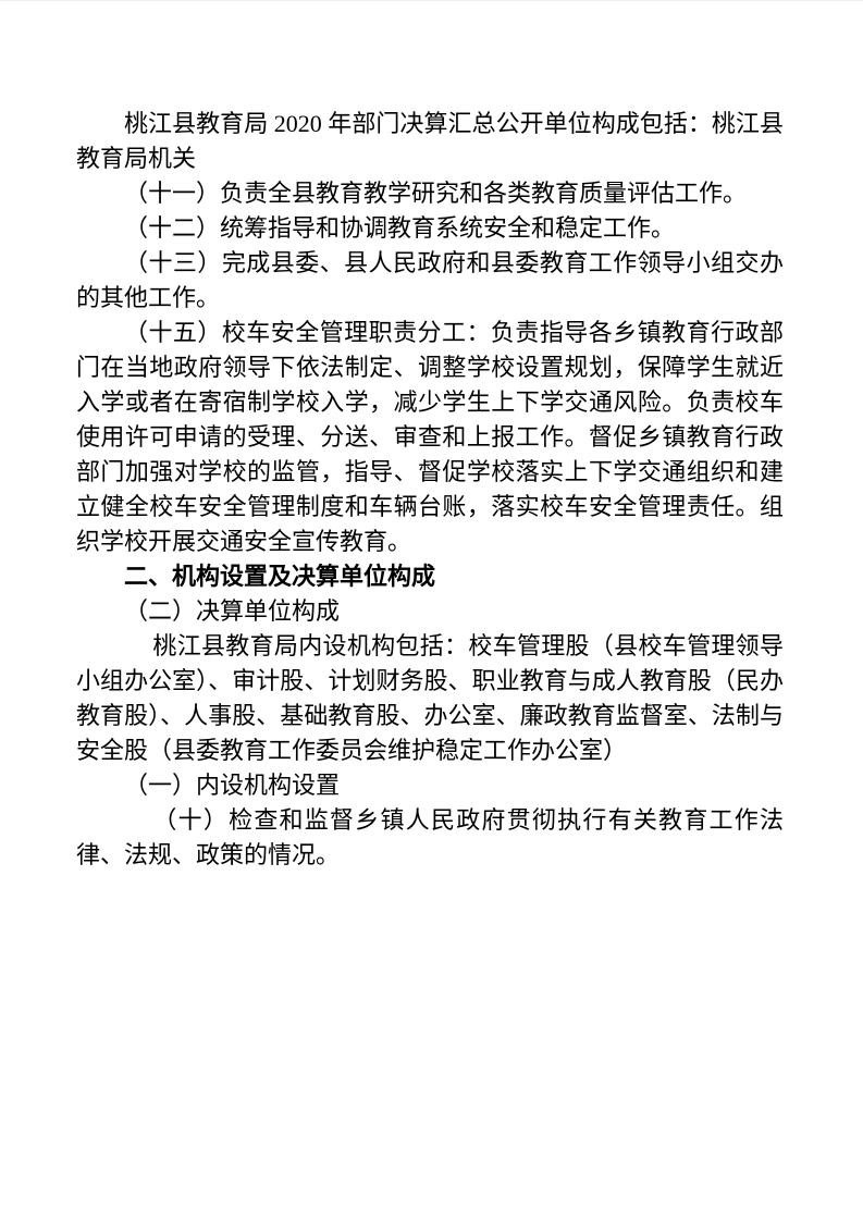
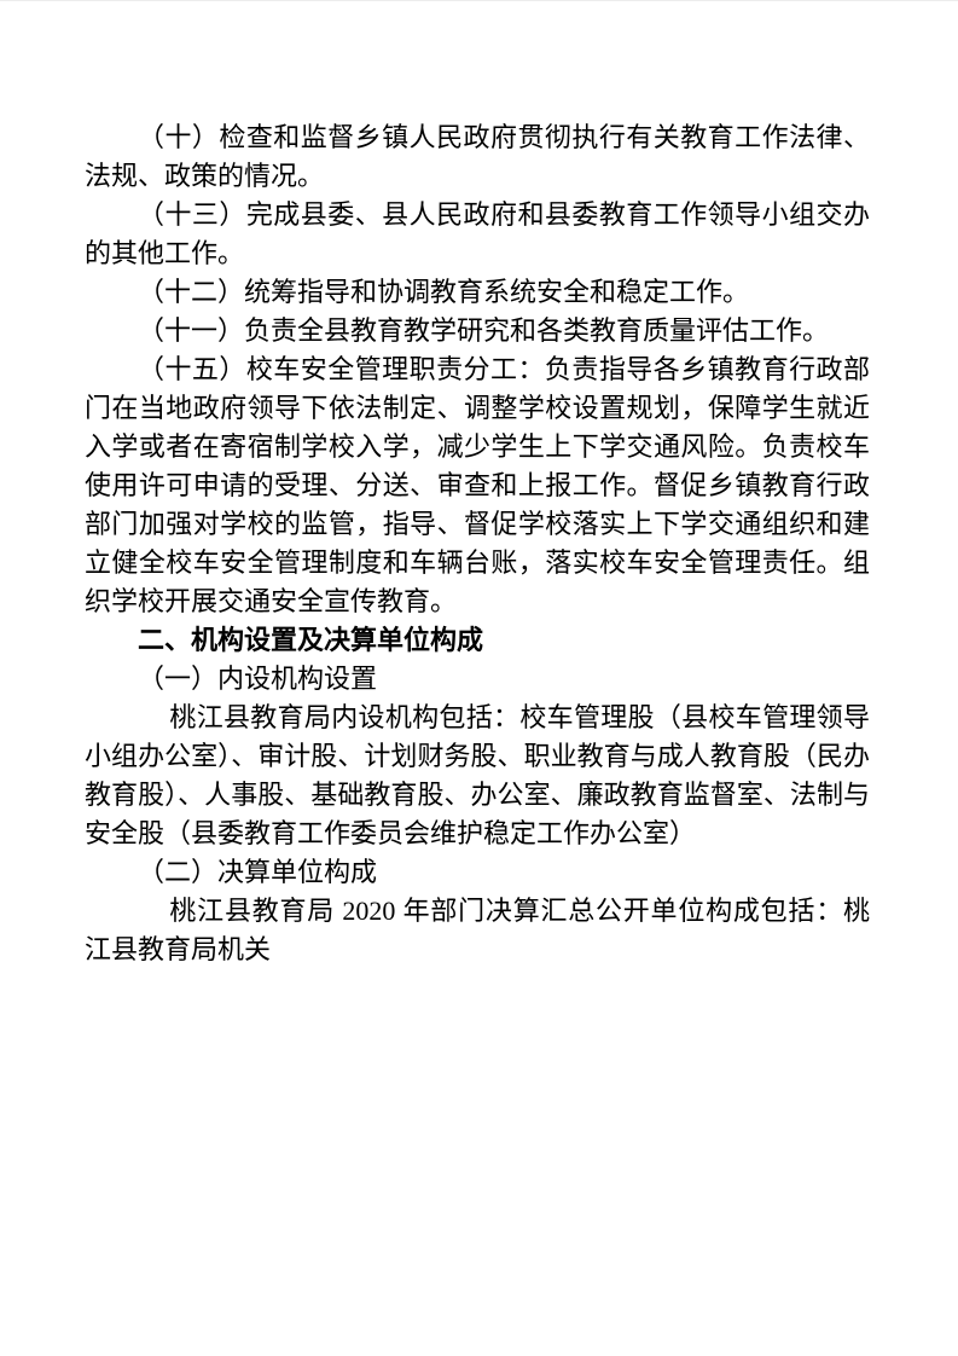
- 桃江县教育局 2020 年部门决算汇总公开单位构成包括：桃江县教育局机关
+ （十）检查和监督乡镇人民政府贯彻执行有关教育工作法律、法规、政策的情况。
- （十一）负责全县教育教学研究和各类教育质量评估工作。
+ （十三）完成县委、县人民政府和县委教育工作领导小组交办的其他工作。
  （十二）统筹指导和协调教育系统安全和稳定工作。
- （十三）完成县委、县人民政府和县委教育工作领导小组交办的其他工作。
+ （十一）负责全县教育教学研究和各类教育质量评估工作。
  （十五）校车安全管理职责分工：负责指导各乡镇教育行政部门在当地政府领导下依法制定、调整学校设置规划，保障学生就近入学或者在寄宿制学校入学，减少学生上下学交通风险。负责校车使用许可申请的受理、分送、审查和上报工作。督促乡镇教育行政部门加强对学校的监管，指导、督促学校落实上下学交通组织和建立健全校车安全管理制度和车辆台账，落实校车安全管理责任。组织学校开展交通安全宣传教育。
  二、机构设置及决算单位构成
- （二）决算单位构成
+ （一）内设机构设置
  桃江县教育局内设机构包括：校车管理股（县校车管理领导小组办公室）、审计股、计划财务股、职业教育与成人教育股（民办教育股）、人事股、基础教育股、办公室、廉政教育监督室、法制与安全股（县委教育工作委员会维护稳定工作办公室）
- （一）内设机构设置
+ （二）决算单位构成
- （十）检查和监督乡镇人民政府贯彻执行有关教育工作法律、法规、政策的情况。
+ 桃江县教育局 2020 年部门决算汇总公开单位构成包括：桃江县教育局机关
